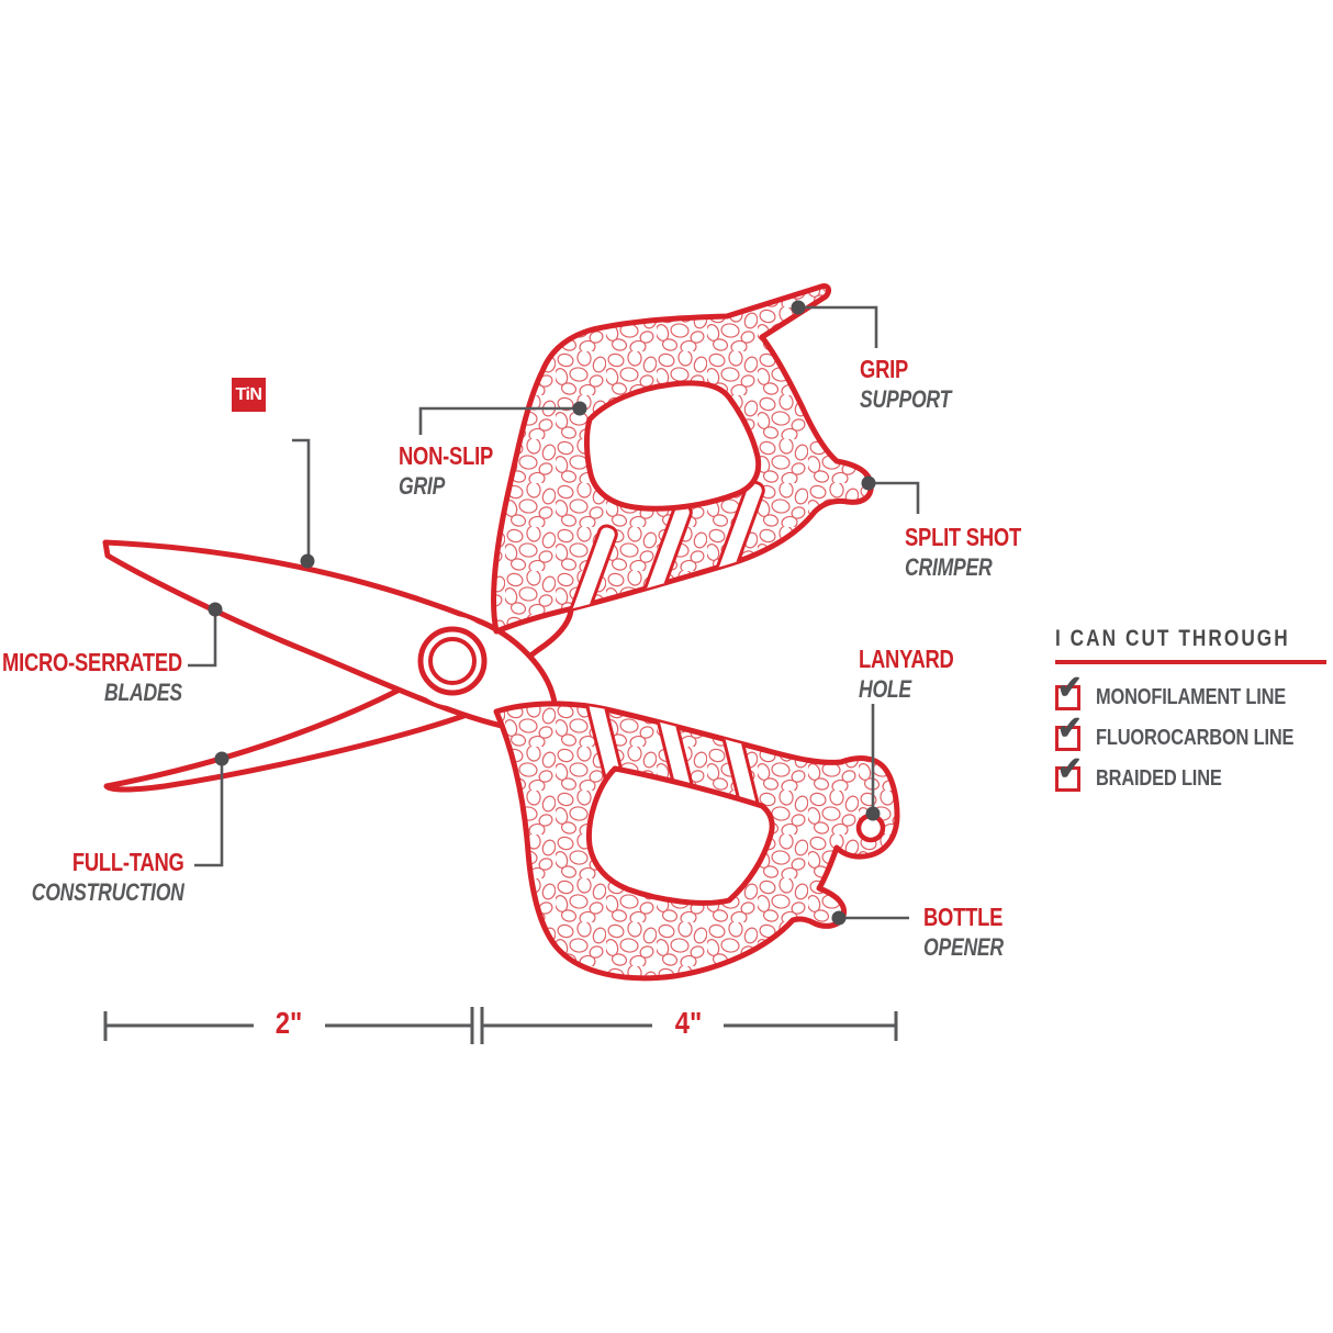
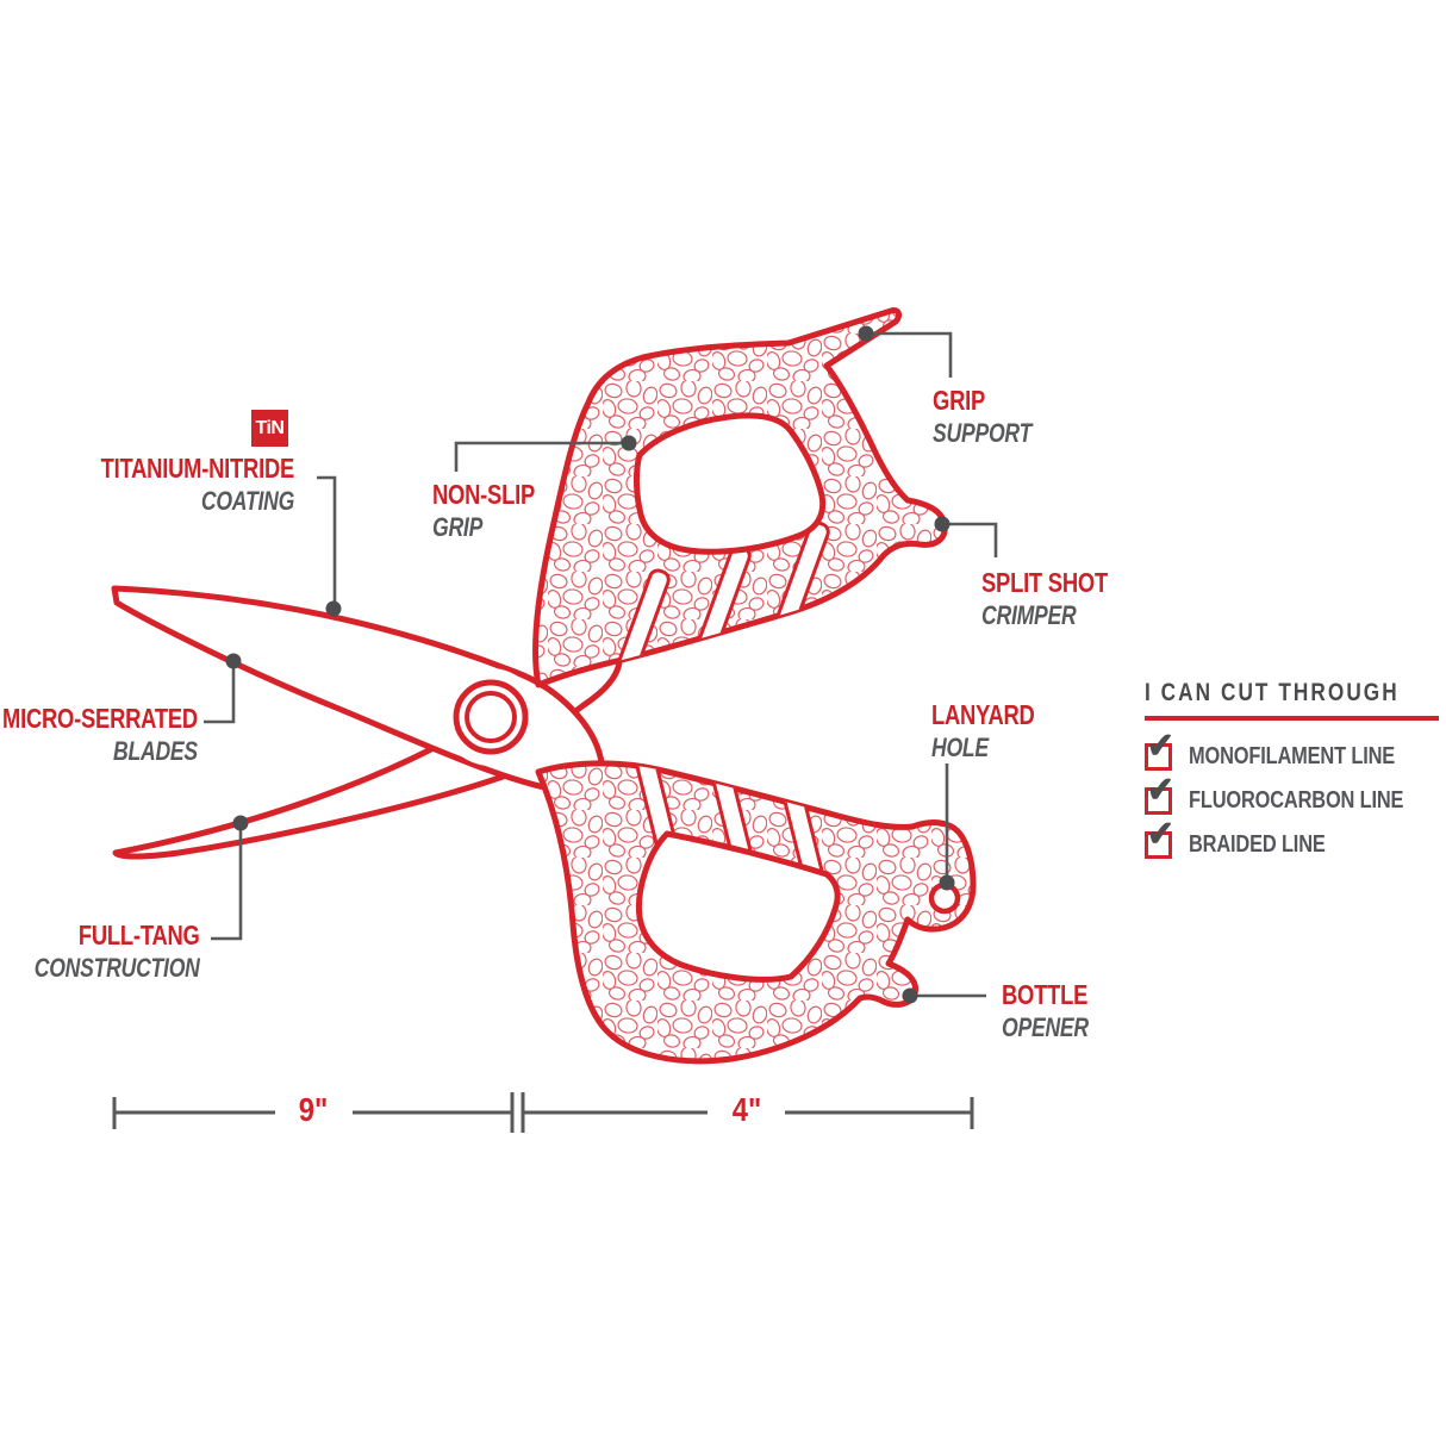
  TiN
+ TITANIUM-NITRIDE
+ COATING
  NON-SLIP
  GRIP
  GRIP
  SUPPORT
  SPLIT SHOT
  CRIMPER
  MICRO-SERRATED
  BLADES
  FULL-TANG
  CONSTRUCTION
  LANYARD
  HOLE
  BOTTLE
  OPENER
  I CAN CUT THROUGH
  ✔
  MONOFILAMENT LINE
  ✔
  FLUOROCARBON LINE
  ✔
  BRAIDED LINE
- 2"
+ 9"
  4"
